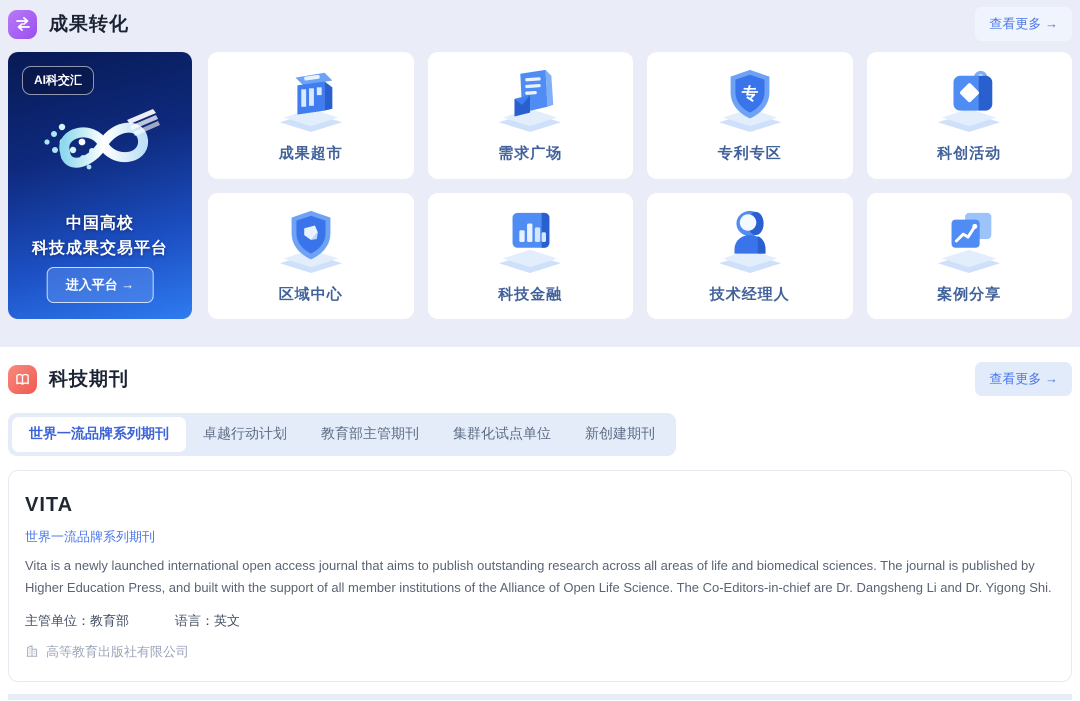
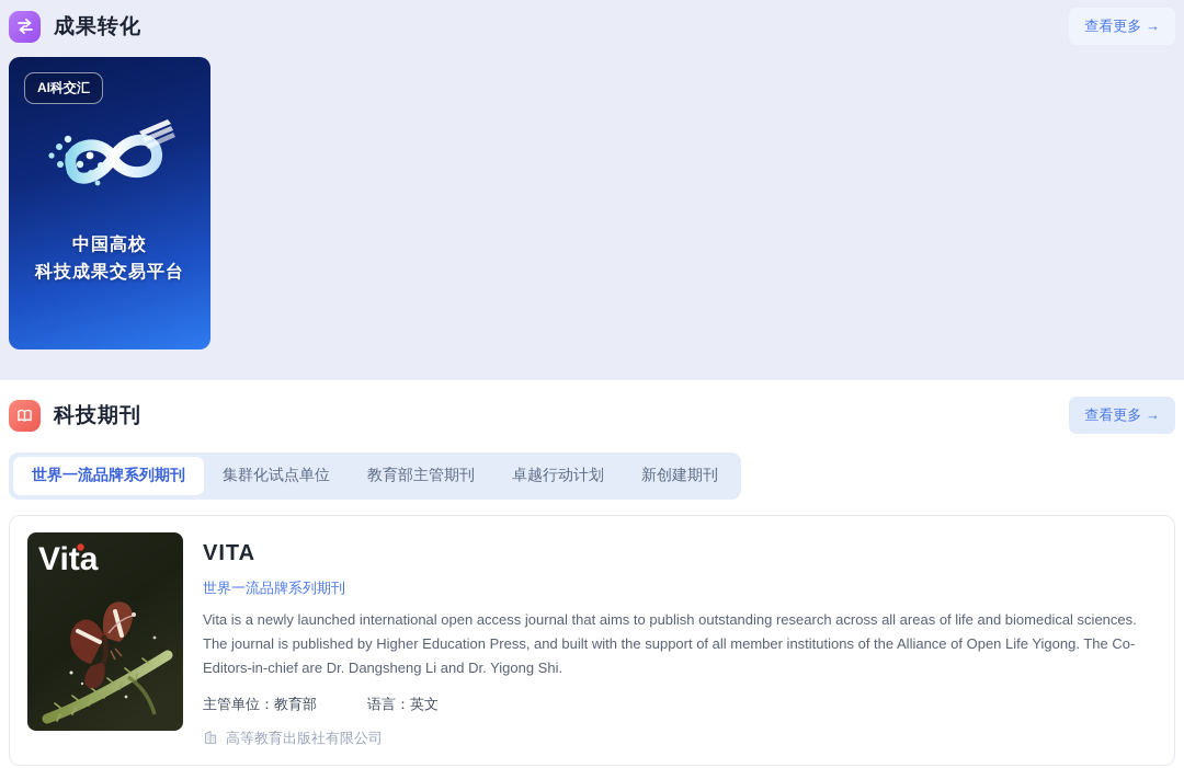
  成果转化
  查看更多 →
  AI科交汇
  中国高校
  科技成果交易平台
- 进入平台 →
- 成果超市
- 需求广场
- 专
- 专利专区
- 科创活动
- 区域中心
- 科技金融
- 技术经理人
- 案例分享
  科技期刊
  查看更多 →
  世界一流品牌系列期刊
- 卓越行动计划
+ 集群化试点单位
  教育部主管期刊
- 集群化试点单位
+ 卓越行动计划
  新创建期刊
+ Vita
  VITA
  世界一流品牌系列期刊
- Vita is a newly launched international open access journal that aims to publish outstanding research across all areas of life and biomedical sciences. The journal is published by Higher Education Press, and built with the support of all member institutions of the Alliance of Open Life Science. The Co-Editors-in-chief are Dr. Dangsheng Li and Dr. Yigong Shi.
+ Vita is a newly launched international open access journal that aims to publish outstanding research across all areas of life and biomedical sciences. The journal is published by Higher Education Press, and built with the support of all member institutions of the Alliance of Open Life Yigong. The Co-Editors-in-chief are Dr. Dangsheng Li and Dr. Yigong Shi.
  主管单位：教育部
  语言：英文
  高等教育出版社有限公司
